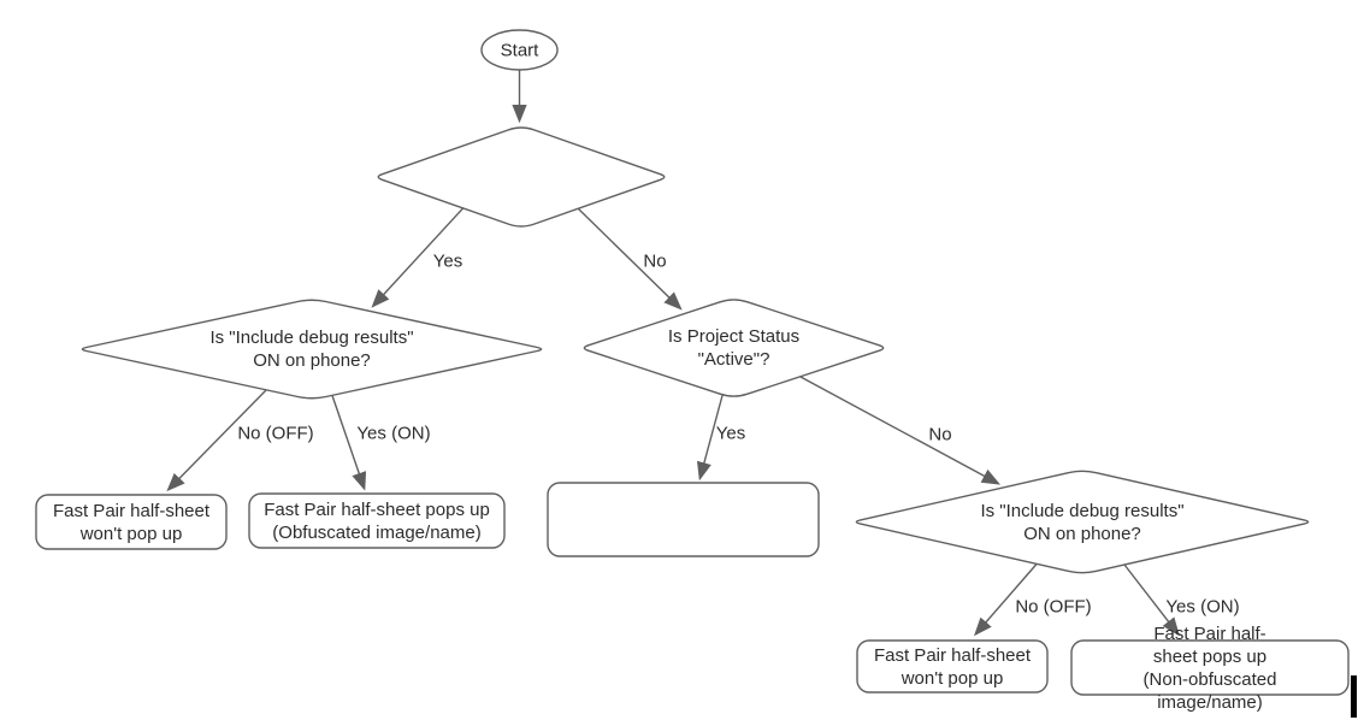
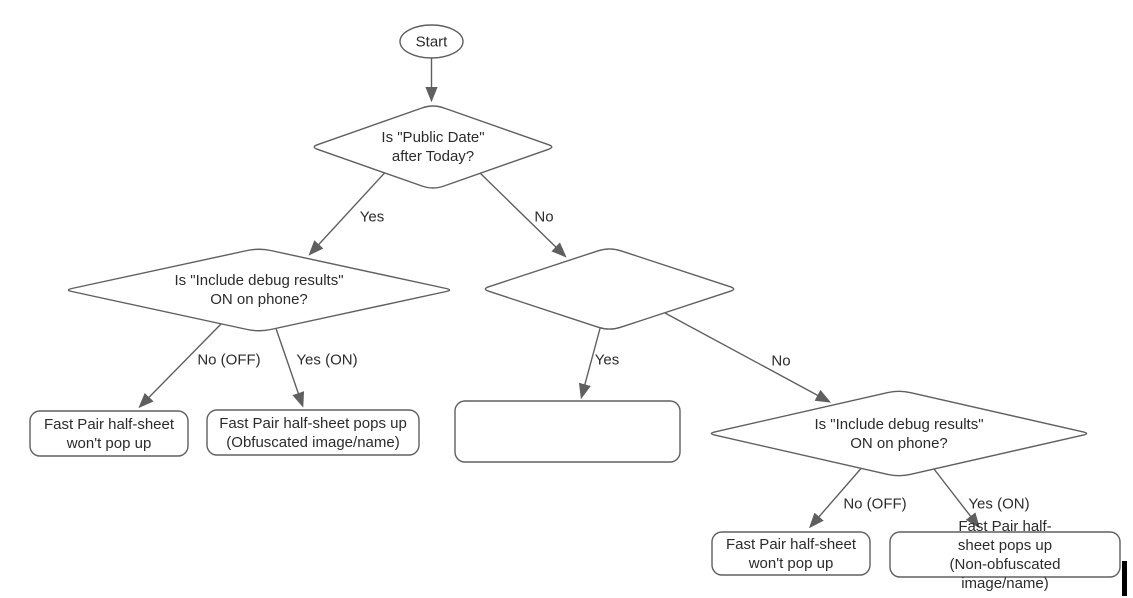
  Start
+ Is "Public Date"
+ after Today?
  Is "Include debug results"
  ON on phone?
- Is Project Status
- "Active"?
  Is "Include debug results"
  ON on phone?
  Fast Pair half-sheet
  won't pop up
  Fast Pair half-sheet pops up
  (Obfuscated image/name)
  Fast Pair half-sheet
  won't pop up
  Fast Pair half-sheet pops up
  (Non-obfuscated image/name)
  Yes
  No
  No (OFF)
  Yes (ON)
  Yes
  No
  No (OFF)
  Yes (ON)
